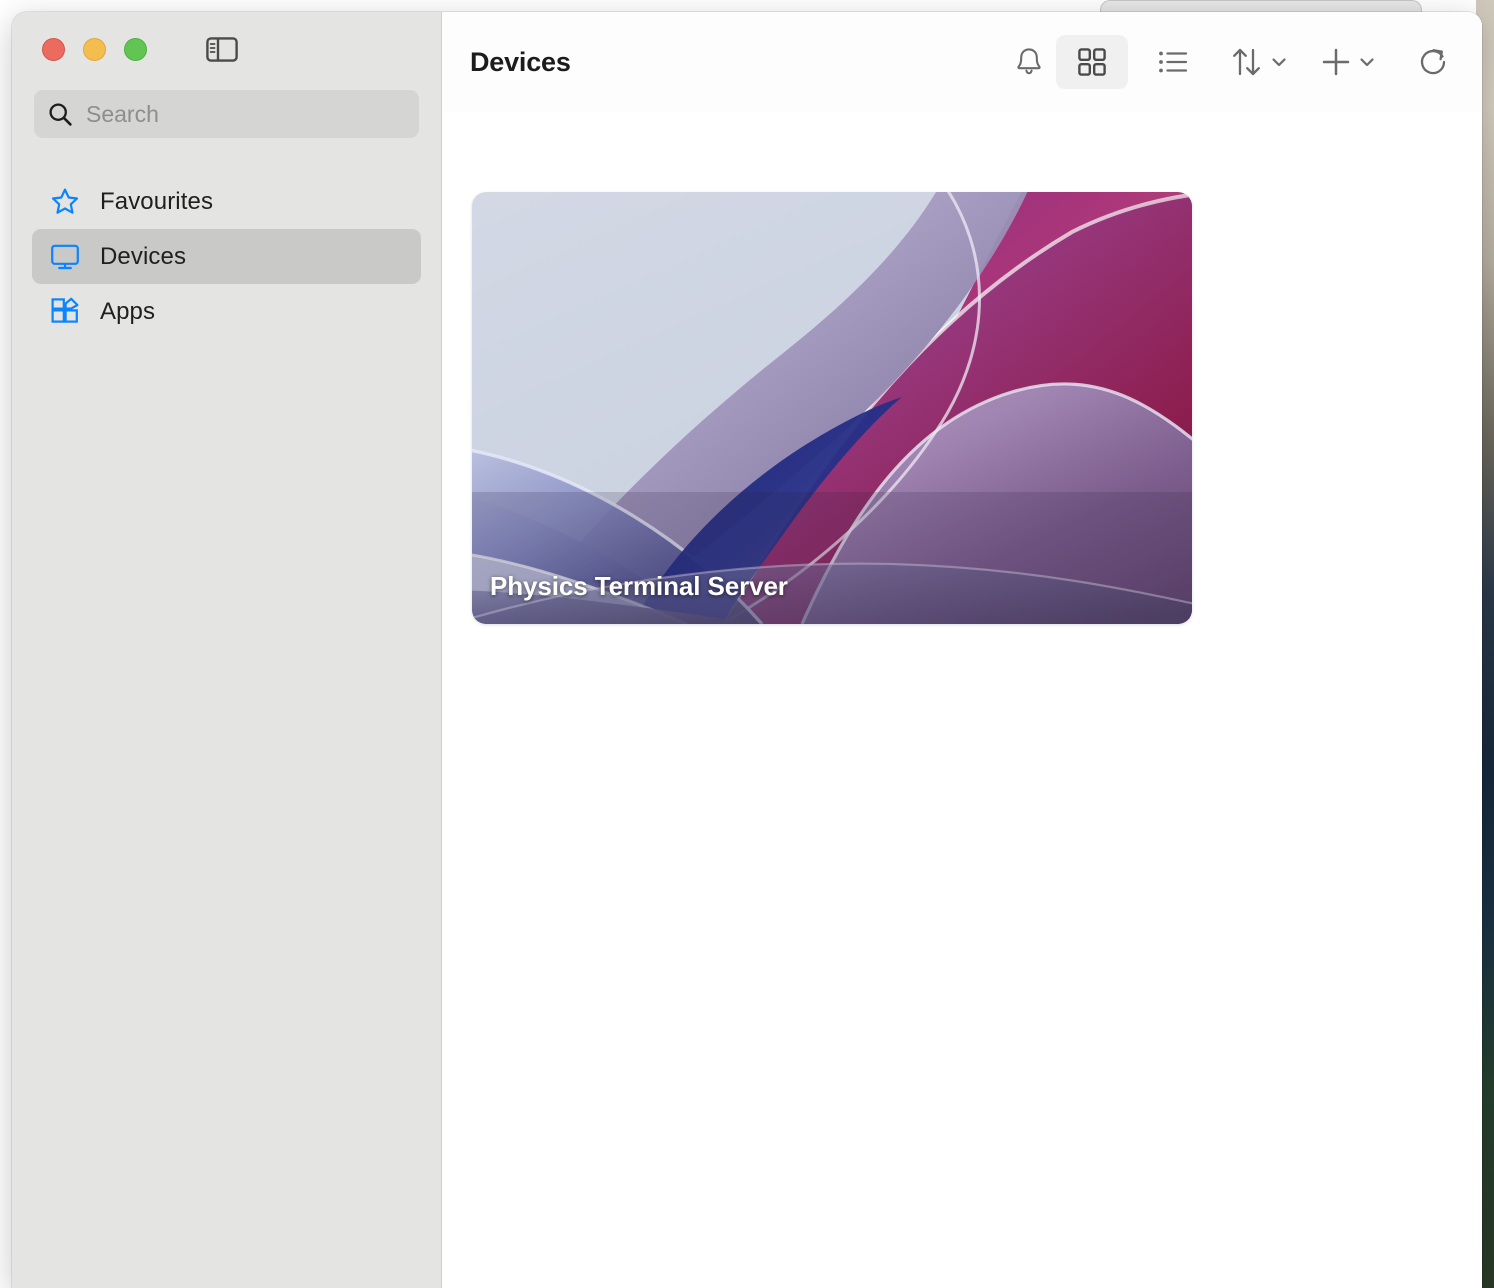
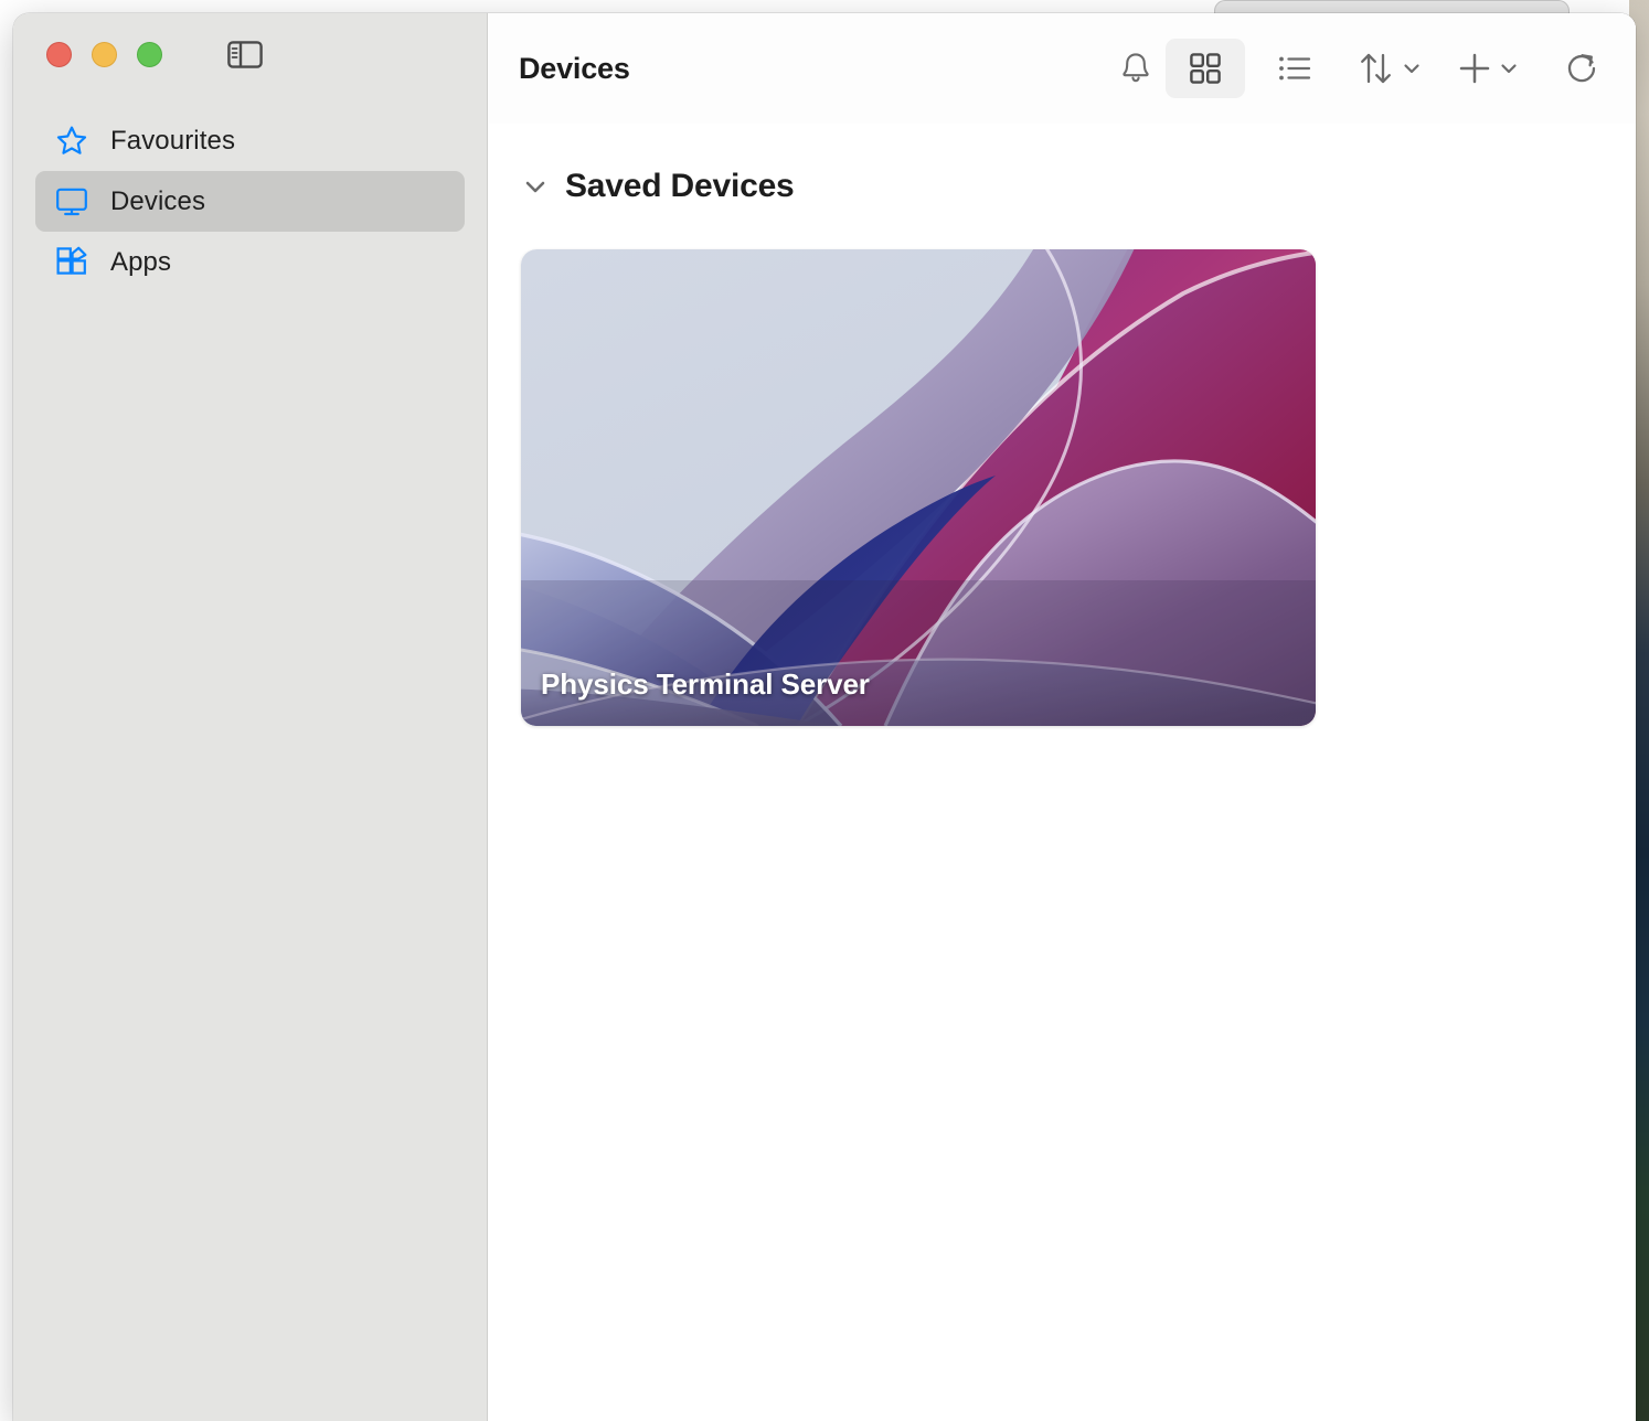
- Search
  Favourites
  Devices
  Apps
  Devices
+ Saved Devices
  Physics Terminal Server
